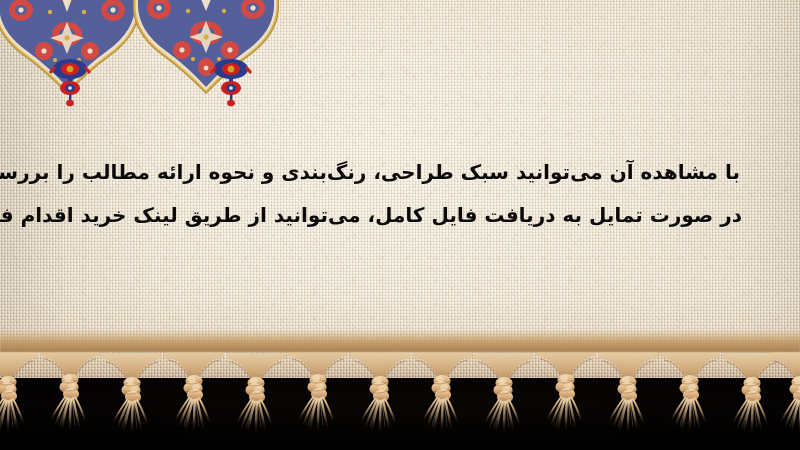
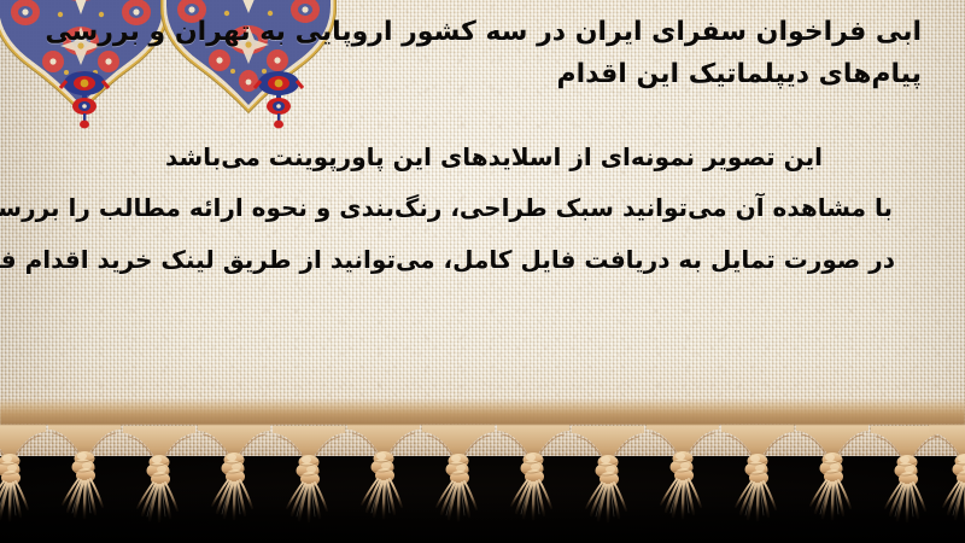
+ ابی فراخوان سفرای ایران در سه کشور اروپایی به تهران و بررسی
+ پیام‌های دیپلماتیک این اقدام
+ این تصویر نمونه‌ای از اسلایدهای این پاورپوینت می‌باشد
  با مشاهده آن می‌توانید سبک طراحی، رنگ‌بندی و نحوه ارائه مطالب را بررس
  در صورت تمایل به دریافت فایل کامل، می‌توانید از طریق لینک خرید اقدام ف
